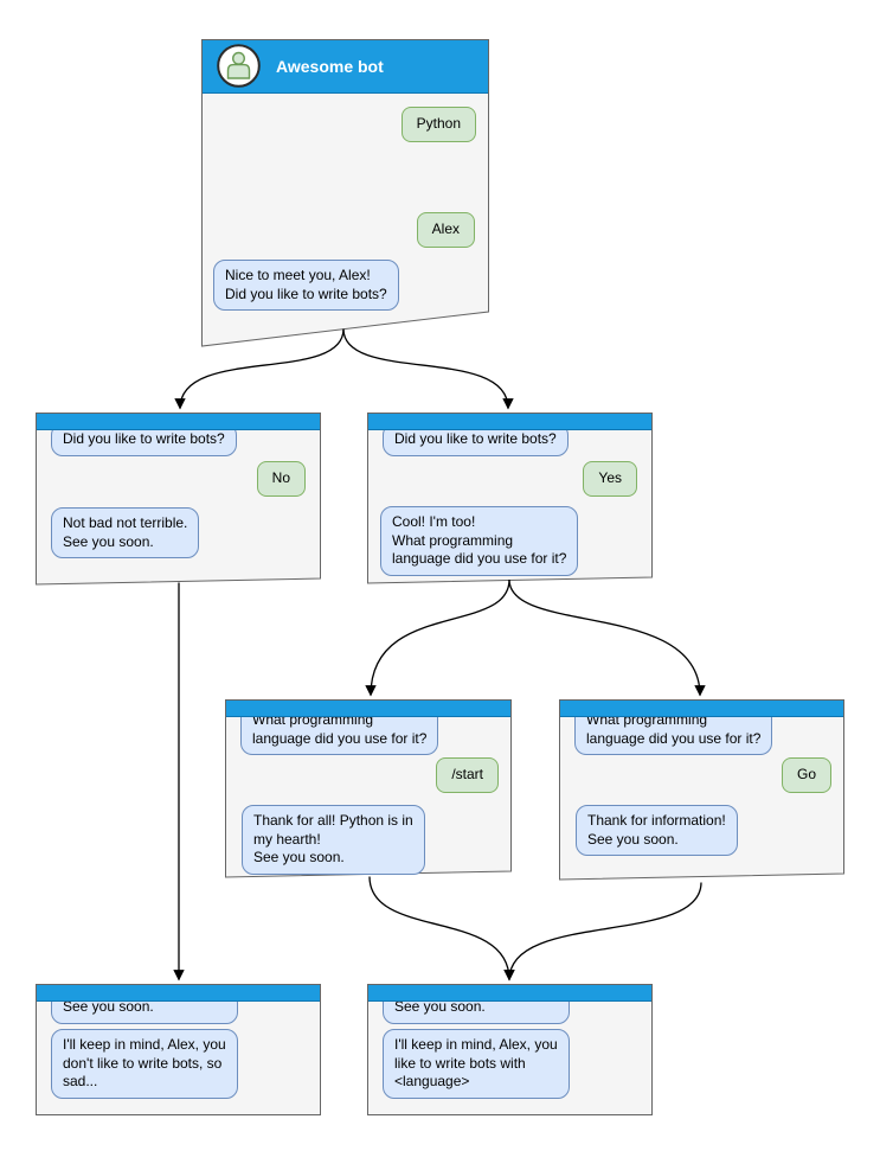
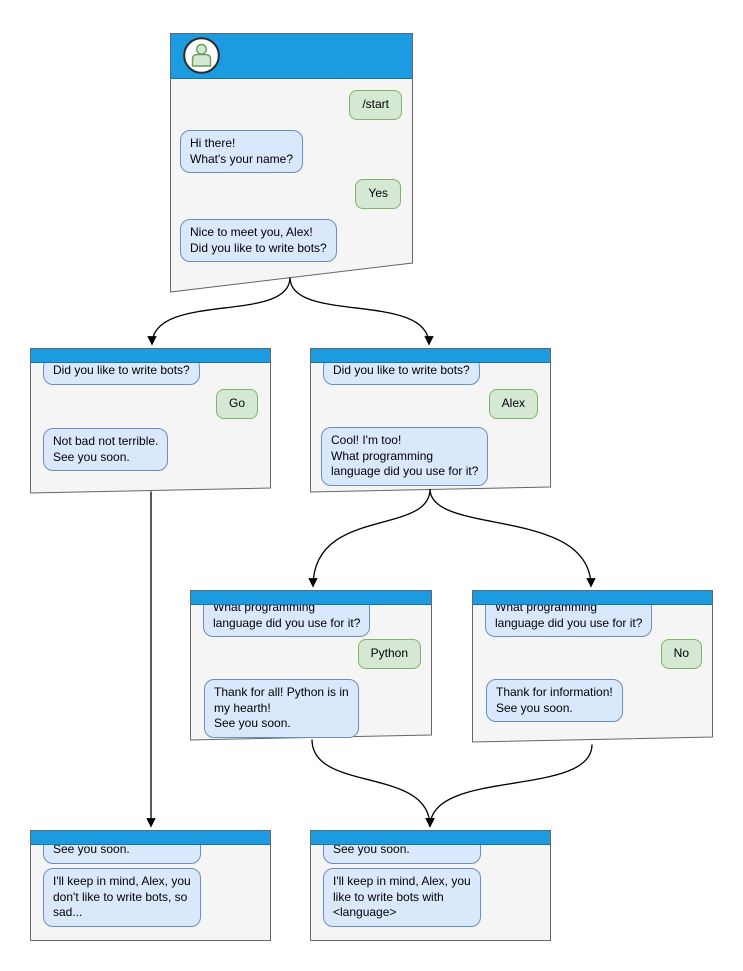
- Awesome bot
- Python
+ /start
+ Hi there!
+ What's your name?
- Alex
+ Yes
  Nice to meet you, Alex!
  Did you like to write bots?
  Did you like to write bots?
- No
+ Go
  Not bad not terrible.
  See you soon.
  Did you like to write bots?
- Yes
+ Alex
  Cool! I'm too!
  What programming
  language did you use for it?
  What programming
  language did you use for it?
- /start
+ Python
  Thank for all! Python is in
  my hearth!
  See you soon.
  What programming
  language did you use for it?
- Go
+ No
  Thank for information!
  See you soon.
  See you soon.
  I'll keep in mind, Alex, you
  don't like to write bots, so
  sad...
  See you soon.
  I'll keep in mind, Alex, you
  like to write bots with
  <language>
